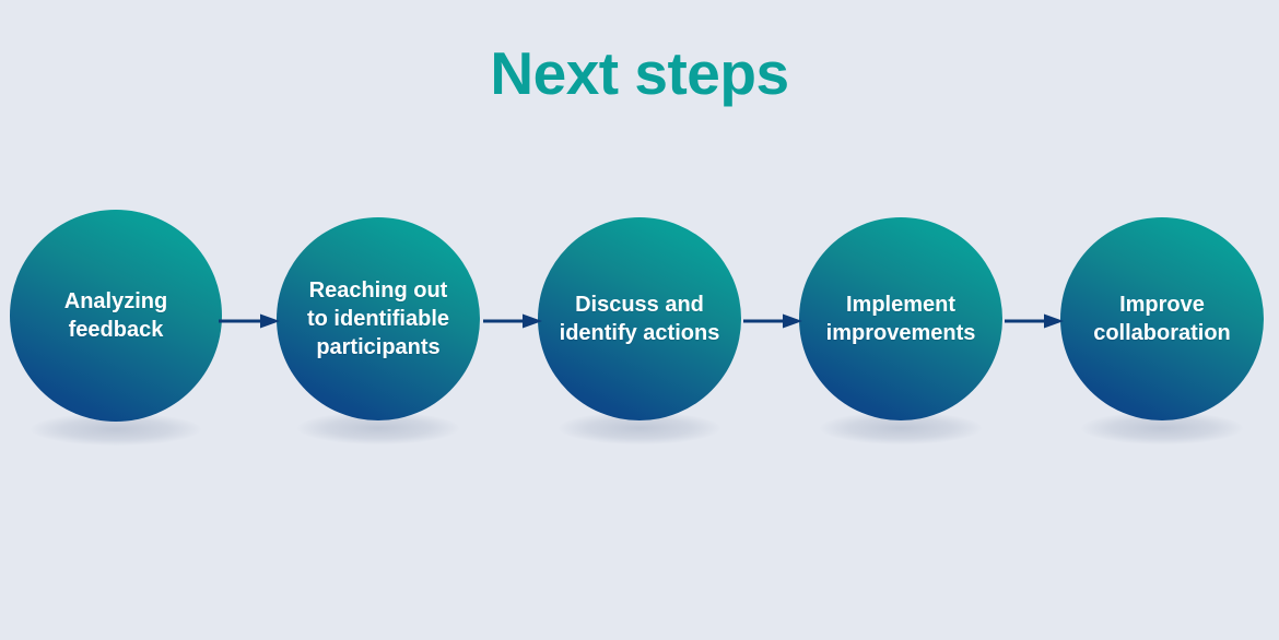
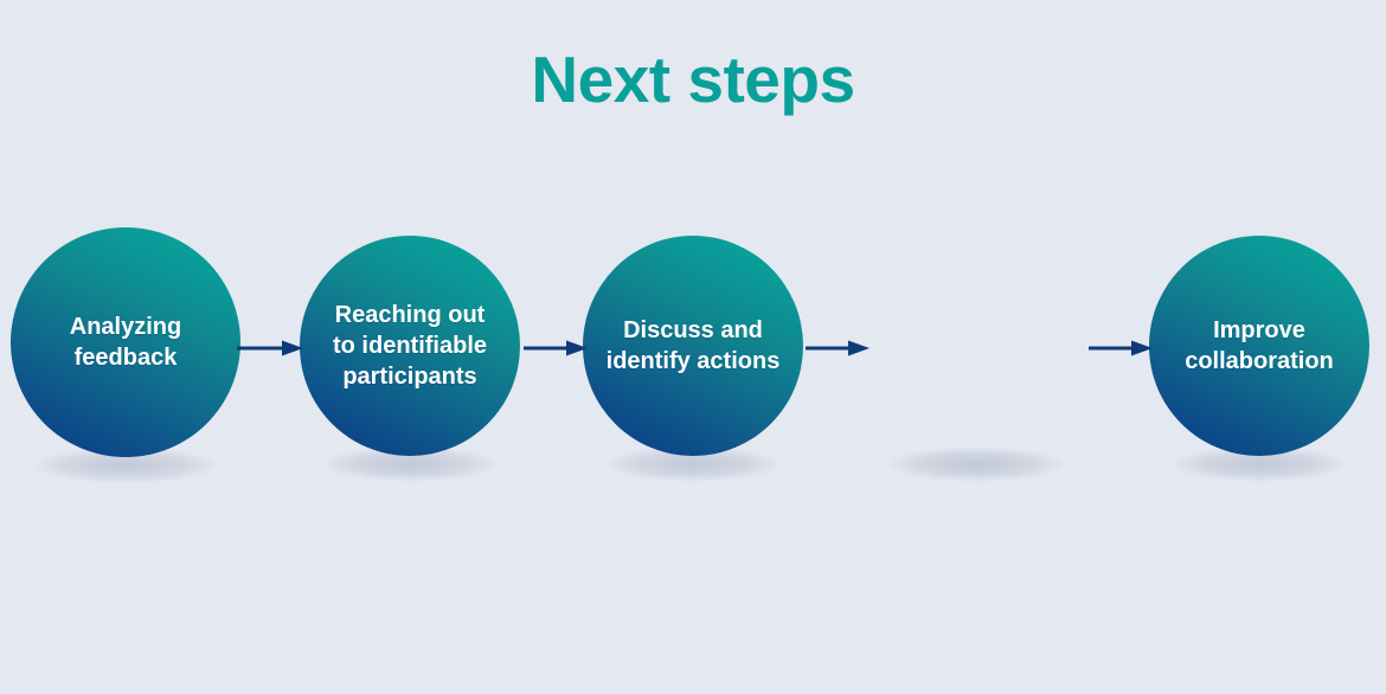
  Next steps
  Analyzing
  feedback
  Reaching out
  to identifiable
  participants
  Discuss and
  identify actions
- Implement
- improvements
  Improve
  collaboration
